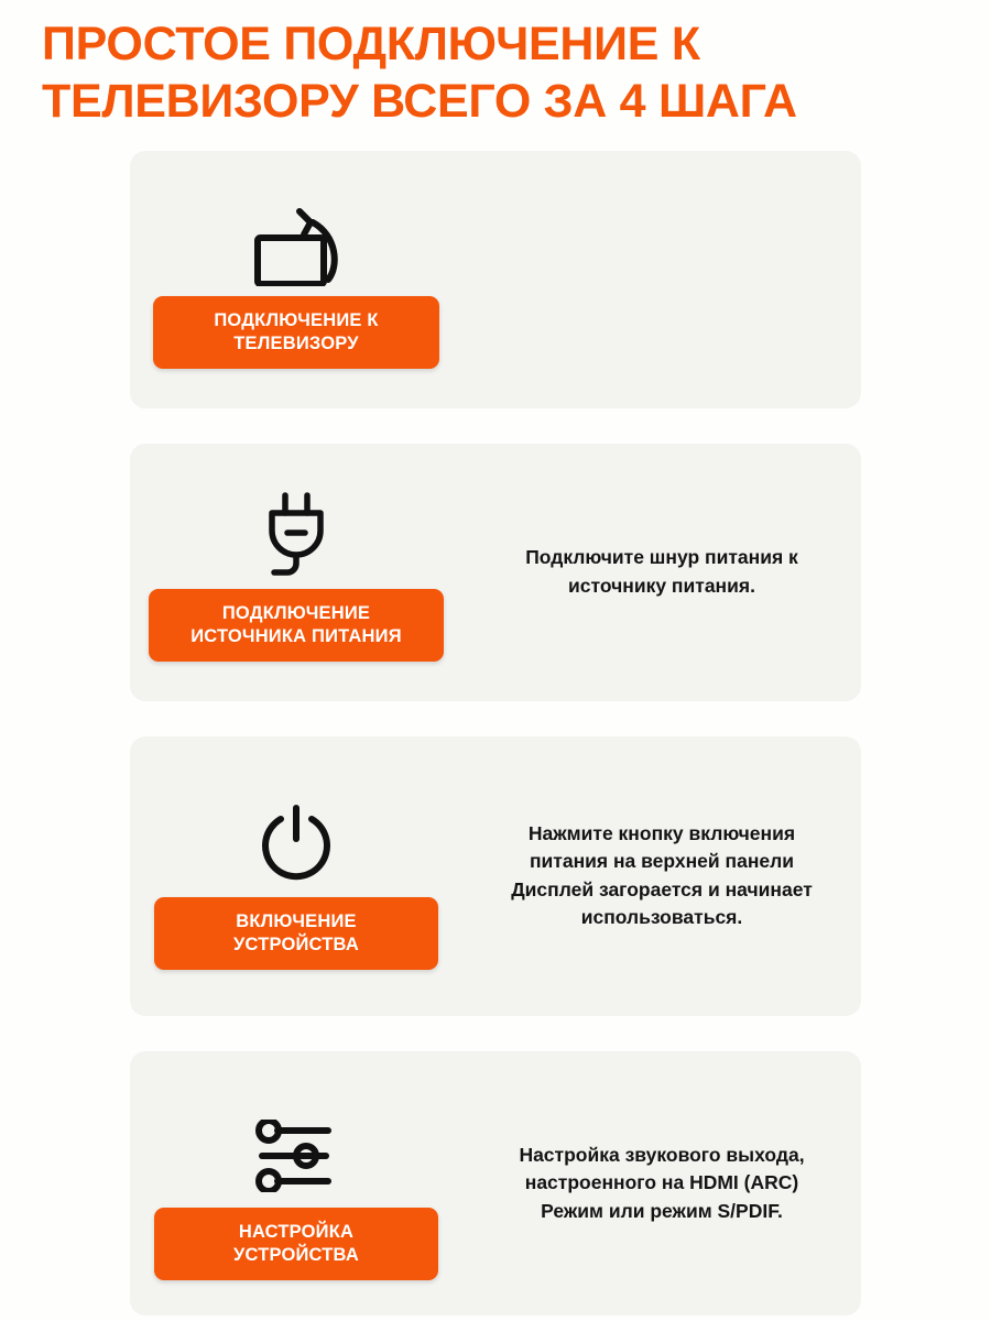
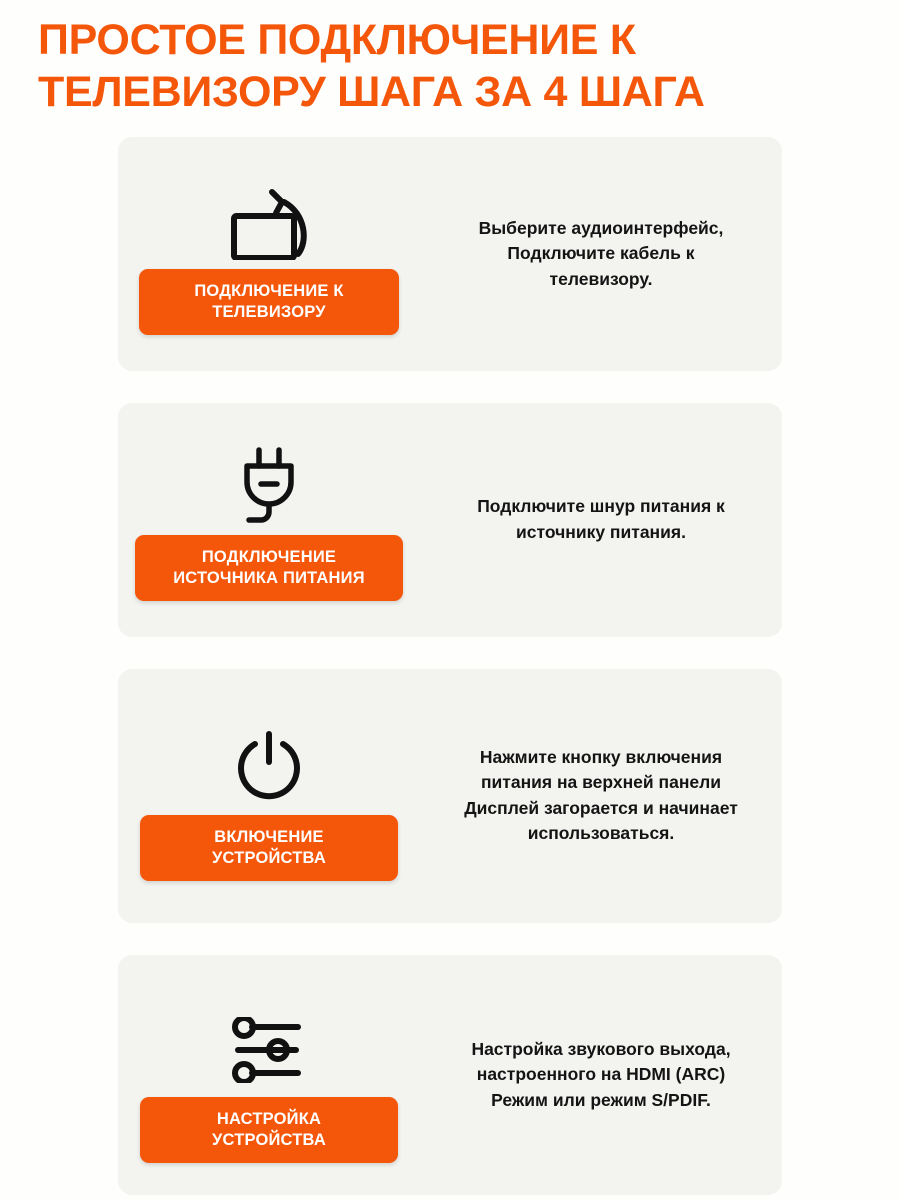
  ПРОСТОЕ ПОДКЛЮЧЕНИЕ К
- ТЕЛЕВИЗОРУ ВСЕГО ЗА 4 ШАГА
+ ТЕЛЕВИЗОРУ ШАГА ЗА 4 ШАГА
  ПОДКЛЮЧЕНИЕ К
  ТЕЛЕВИЗОРУ
+ Выберите аудиоинтерфейс,
+ Подключите кабель к
+ телевизору.
  ПОДКЛЮЧЕНИЕ
  ИСТОЧНИКА ПИТАНИЯ
  Подключите шнур питания к
  источнику питания.
  ВКЛЮЧЕНИЕ
  УСТРОЙСТВА
  Нажмите кнопку включения
  питания на верхней панели
  Дисплей загорается и начинает
  использоваться.
  НАСТРОЙКА
  УСТРОЙСТВА
  Настройка звукового выхода,
  настроенного на HDMI (ARC)
  Режим или режим S/PDIF.
